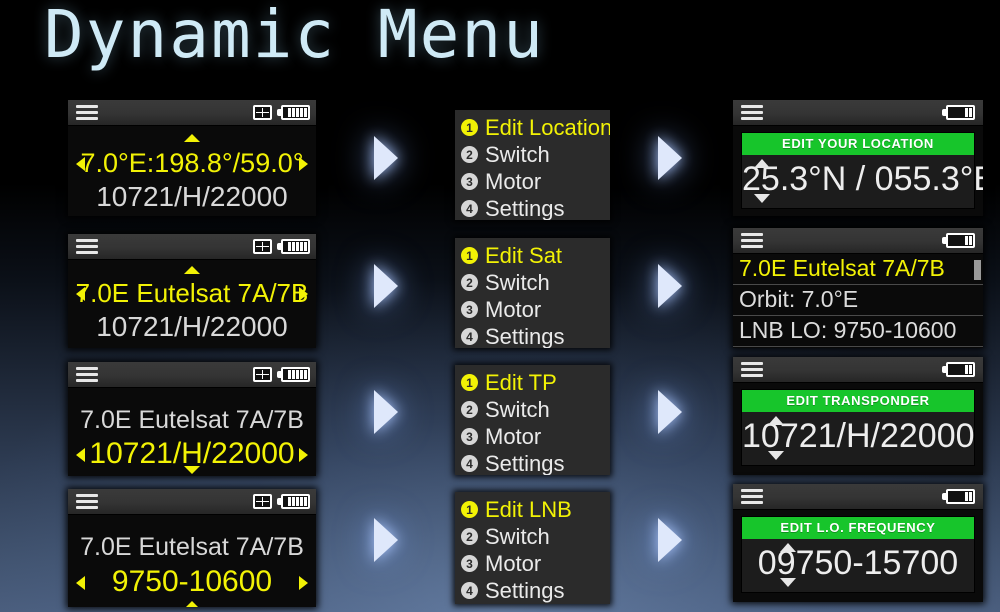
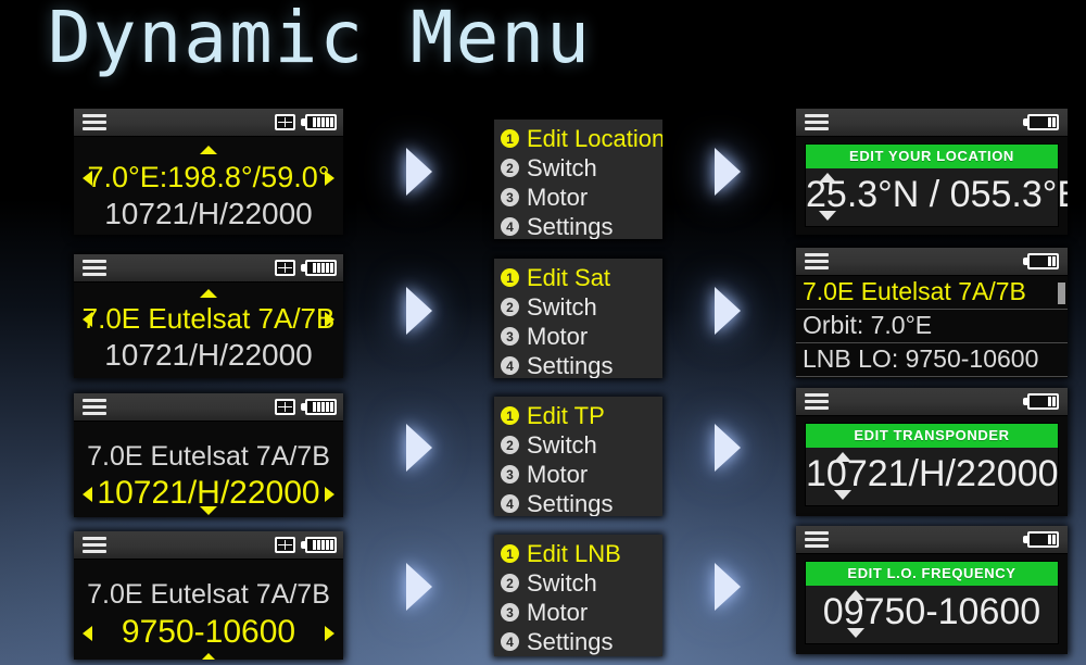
  Dynamic Menu
  7.0°E:198.8°/59.0°
  10721/H/22000
  1
  Edit Location
  2
  Switch
  3
  Motor
  4
  Settings
  EDIT YOUR LOCATION
  25.3°N / 055.3°
  7.0E Eutelsat 7A/7B
  10721/H/22000
  1
  Edit Sat
  2
  Switch
  3
  Motor
  4
  Settings
  7.0E Eutelsat 7A/7B
  Orbit: 7.0°E
  LNB LO: 9750-10600
  7.0E Eutelsat 7A/7B
  10721/H/22000
  1
  Edit TP
  2
  Switch
  3
  Motor
  4
  Settings
  EDIT TRANSPONDER
  10721/H/22000
  7.0E Eutelsat 7A/7B
  9750-10600
  1
  Edit LNB
  2
  Switch
  3
  Motor
  4
  Settings
  EDIT L.O. FREQUENCY
- 09750-15700
+ 09750-10600
